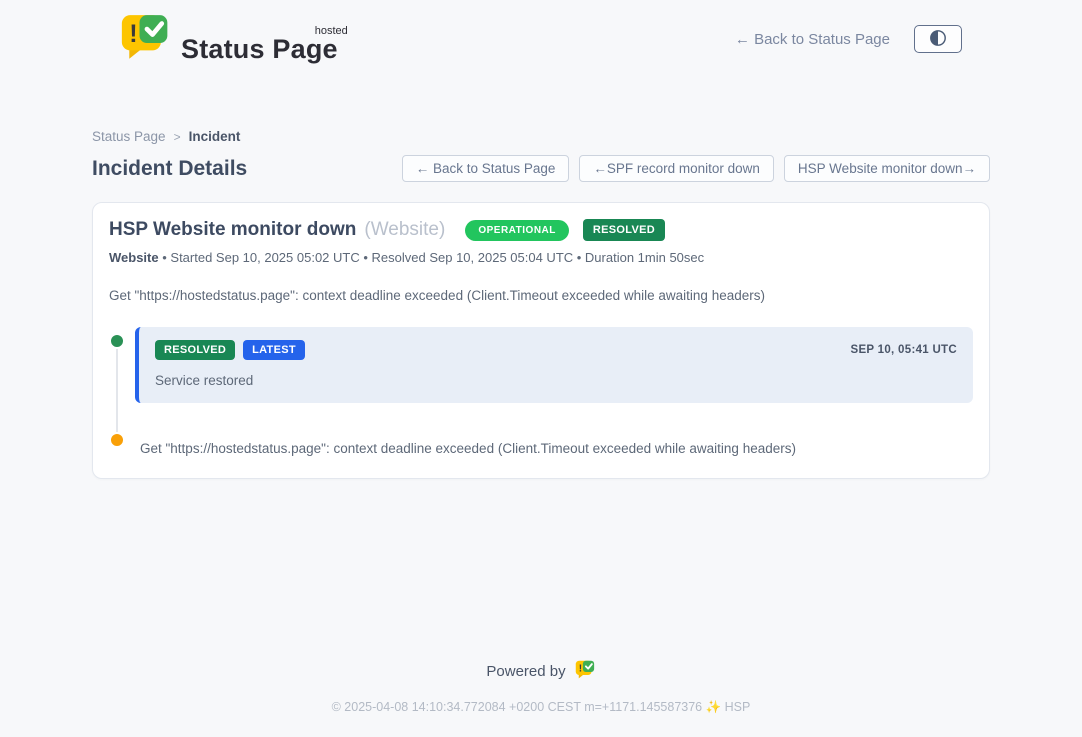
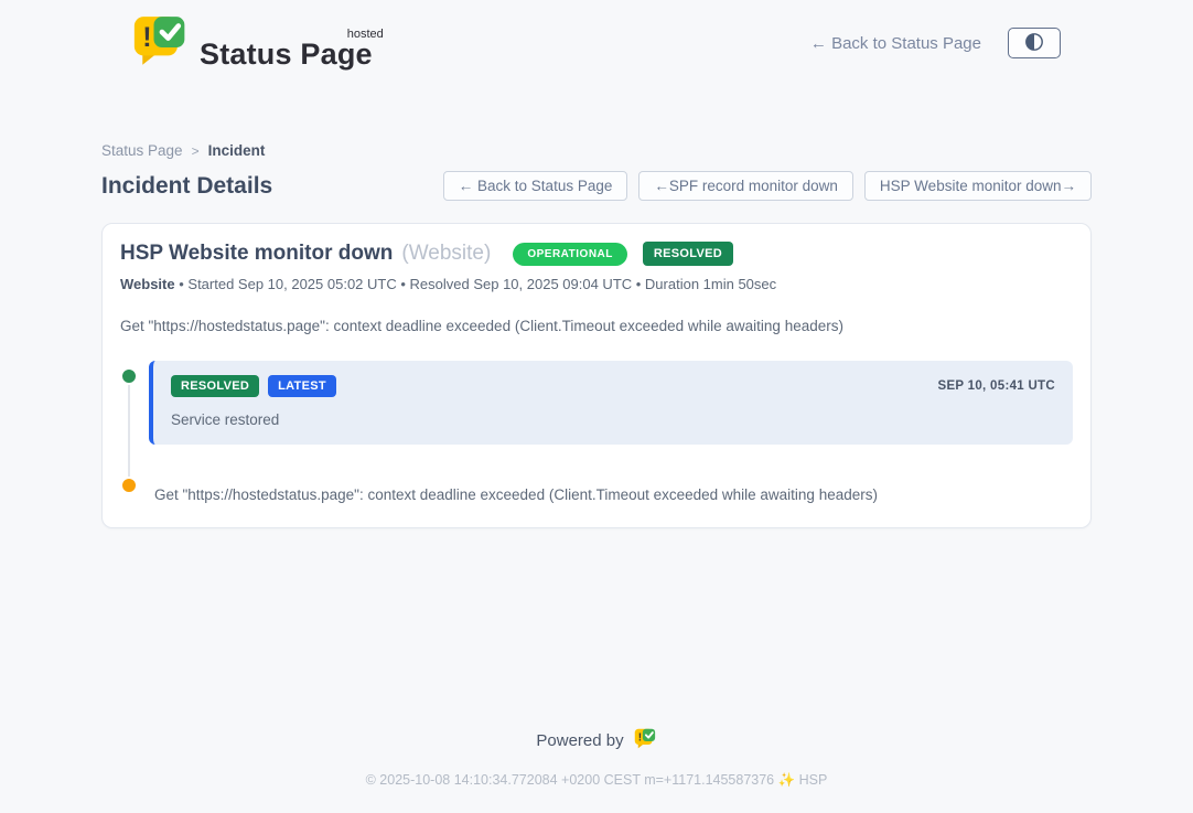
  !
  Status Page
  hosted
  ← Back to Status Page
  Status Page
  >
  Incident
  Incident Details
  ← Back to Status Page
  ←SPF record monitor down
  HSP Website monitor down→
  HSP Website monitor down
  (Website)
  OPERATIONAL
  RESOLVED
- Website • Started Sep 10, 2025 05:02 UTC • Resolved Sep 10, 2025 05:04 UTC • Duration 1min 50sec
+ Website • Started Sep 10, 2025 05:02 UTC • Resolved Sep 10, 2025 09:04 UTC • Duration 1min 50sec
  Get "https://hostedstatus.page": context deadline exceeded (Client.Timeout exceeded while awaiting headers)
  RESOLVED
  LATEST
  SEP 10, 05:41 UTC
  Service restored
  Get "https://hostedstatus.page": context deadline exceeded (Client.Timeout exceeded while awaiting headers)
  Powered by
  !
- © 2025-04-08 14:10:34.772084 +0200 CEST m=+1171.145587376 ✨ HSP
+ © 2025-10-08 14:10:34.772084 +0200 CEST m=+1171.145587376 ✨ HSP
